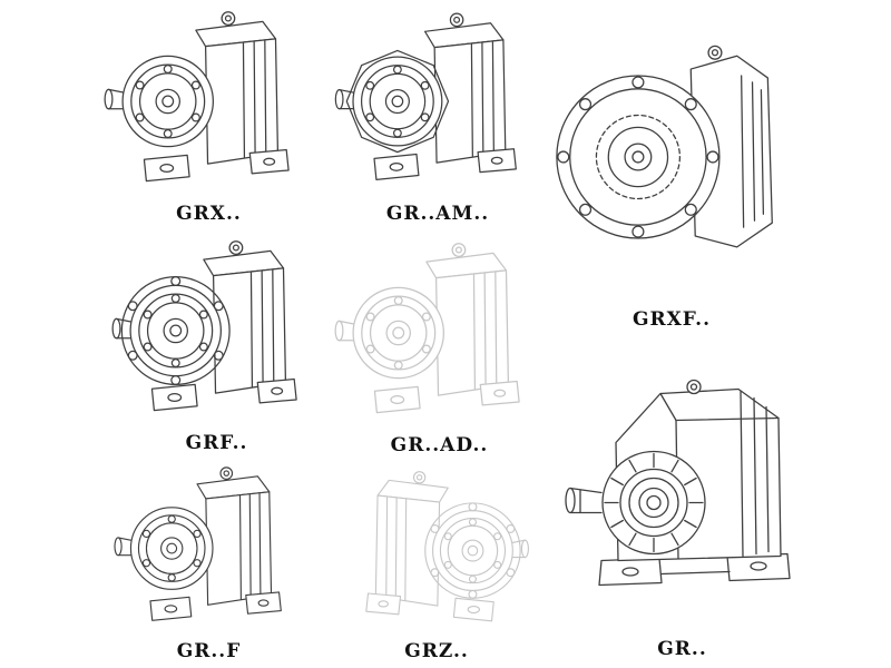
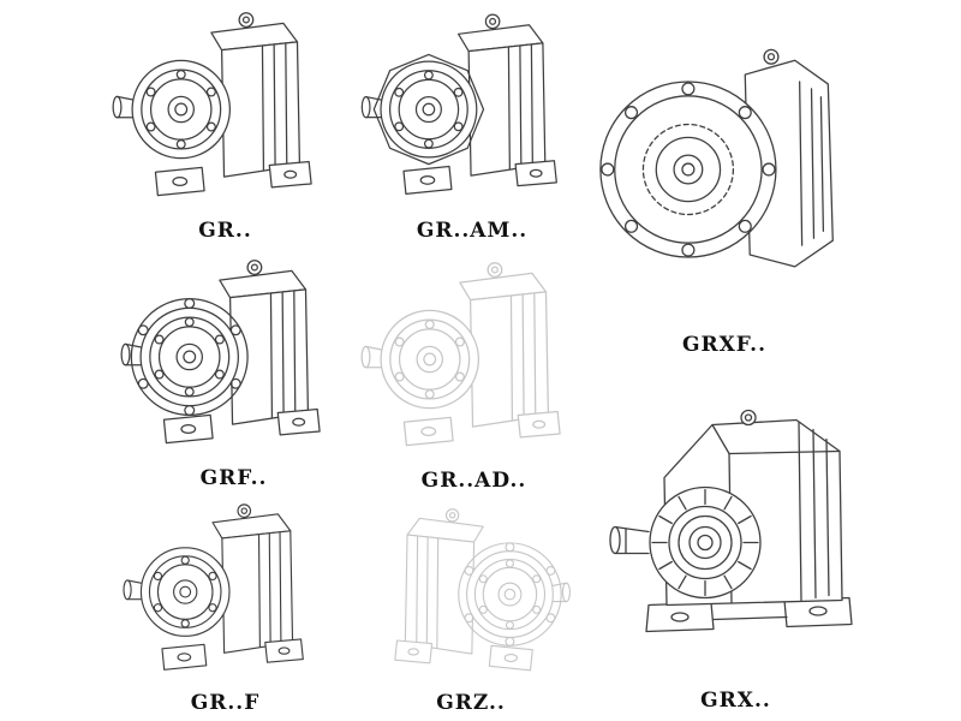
- GRX..
+ GR..
  GR..AM..
  GRXF..
  GRF..
  GR..AD..
  GR..F
  GRZ..
- GR..
+ GRX..
